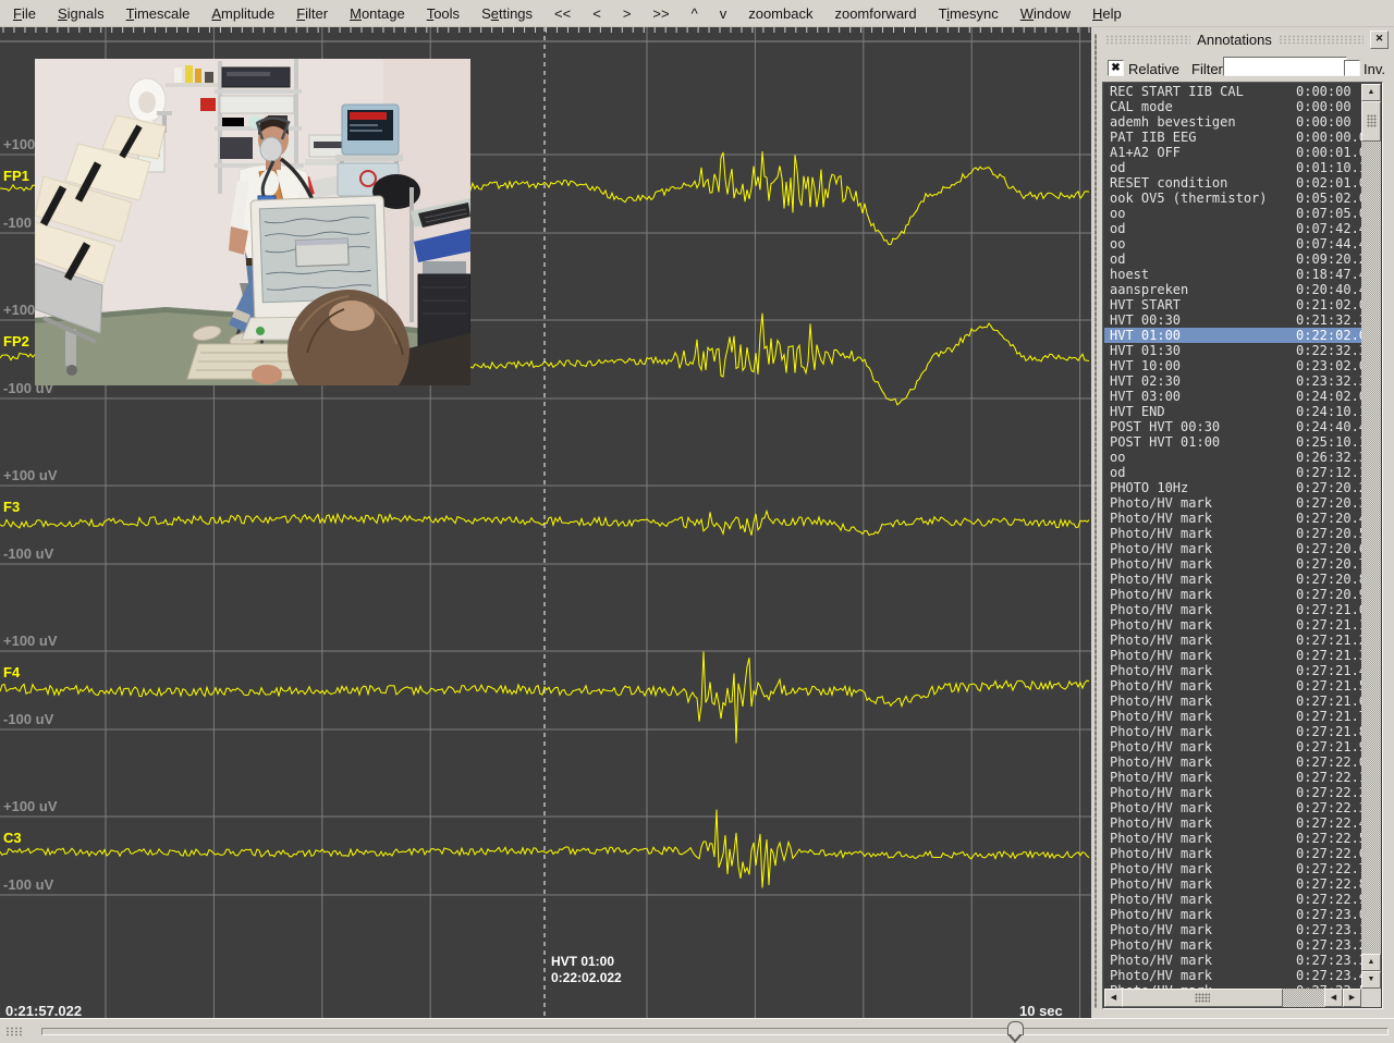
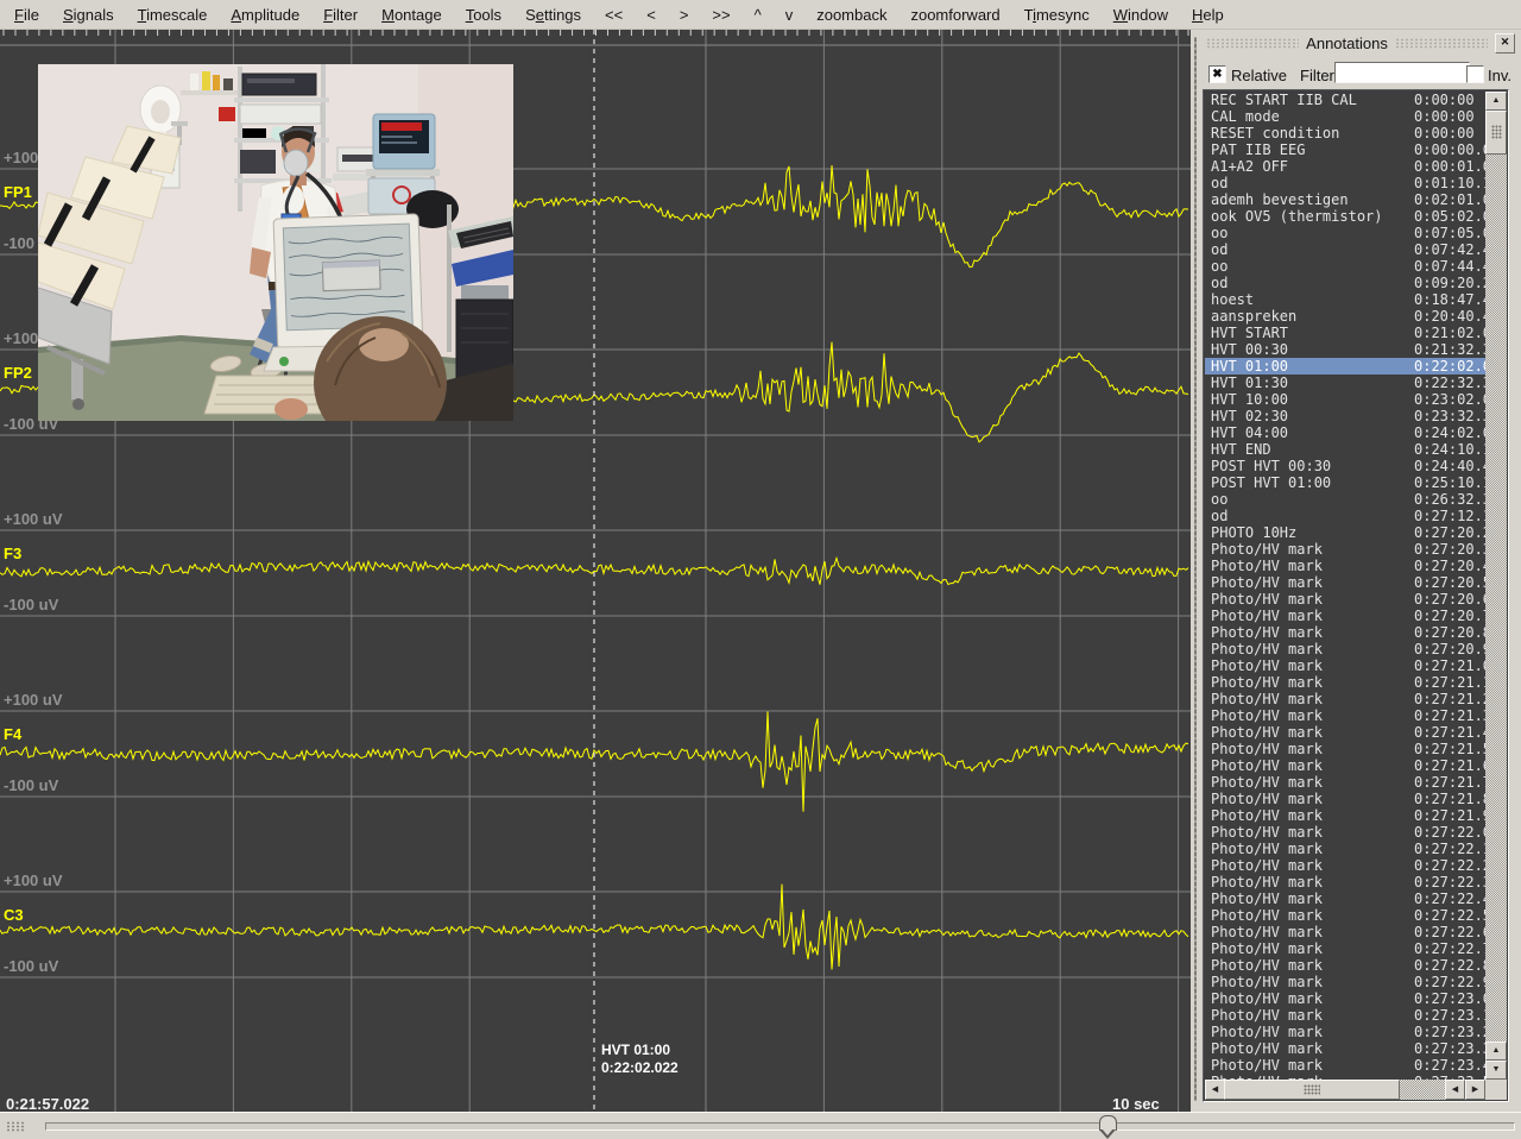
  File
  Signals
  Timescale
  Amplitude
  Filter
  Montage
  Tools
  Settings
  <<
  <
  >
  >>
  ^
  v
  zoomback
  zoomforward
  Timesync
  Window
  Help
  FP1
  -100 uV
  FP2
  +100 uV
  -100 uV
  F3
  +100 uV
  -100 uV
  F4
  +100 uV
  -100 uV
  C3
  HVT 01:00
  0:22:02.022
  0:21:57.022
  10 sec
  Annotations
  ✕
  ✖
  Relative
  Filter
  Inv.
  REC START IIB CAL
  0:00:00
  CAL mode
  0:00:00
- ademh bevestigen
+ RESET condition
  0:00:00
  PAT IIB EEG
  0:00:00.
  A1+A2 OFF
  0:00:01.
  od
  0:01:10.
- RESET condition
+ ademh bevestigen
  0:02:01.
  ook OV5 (thermistor)
  0:05:02.
  oo
  0:07:05.
  od
  0:07:42.
  oo
  0:07:44.
  od
  0:09:20.
  hoest
  0:18:47.
  aanspreken
  0:20:40.
  HVT START
  0:21:02.
  HVT 00:30
  0:21:32.
  HVT 01:00
  0:22:02.
  HVT 01:30
  0:22:32.
  HVT 10:00
  0:23:02.
  HVT 02:30
  0:23:32.
- HVT 03:00
+ HVT 04:00
  0:24:02.
  HVT END
  0:24:10.
  POST HVT 00:30
  0:24:40.
  POST HVT 01:00
  0:25:10.
  oo
  0:26:32.
  od
  0:27:12.
  PHOTO 10Hz
  0:27:20.
  Photo/HV mark
  0:27:20.
  Photo/HV mark
  0:27:20.
  Photo/HV mark
  0:27:20.
  Photo/HV mark
  0:27:20.
  Photo/HV mark
  0:27:20.
  Photo/HV mark
  0:27:20.
  Photo/HV mark
  0:27:20.
  Photo/HV mark
  0:27:21.
  Photo/HV mark
  0:27:21.
  Photo/HV mark
  0:27:21.
  Photo/HV mark
  0:27:21.
  Photo/HV mark
  0:27:21.
  Photo/HV mark
  0:27:21.
  Photo/HV mark
  0:27:21.
  Photo/HV mark
  0:27:21.
  Photo/HV mark
  0:27:21.
  Photo/HV mark
  0:27:21.
  Photo/HV mark
  0:27:22.
  Photo/HV mark
  0:27:22.
  Photo/HV mark
  0:27:22.
  Photo/HV mark
  0:27:22.
  Photo/HV mark
  0:27:22.
  Photo/HV mark
  0:27:22.
  Photo/HV mark
  0:27:22.
  Photo/HV mark
  0:27:22.
  Photo/HV mark
  0:27:22.
  Photo/HV mark
  0:27:22.
  Photo/HV mark
  0:27:23.
  Photo/HV mark
  0:27:23.
  Photo/HV mark
  0:27:23.
  Photo/HV mark
  0:27:23.
  Photo/HV mark
  0:27:23.
